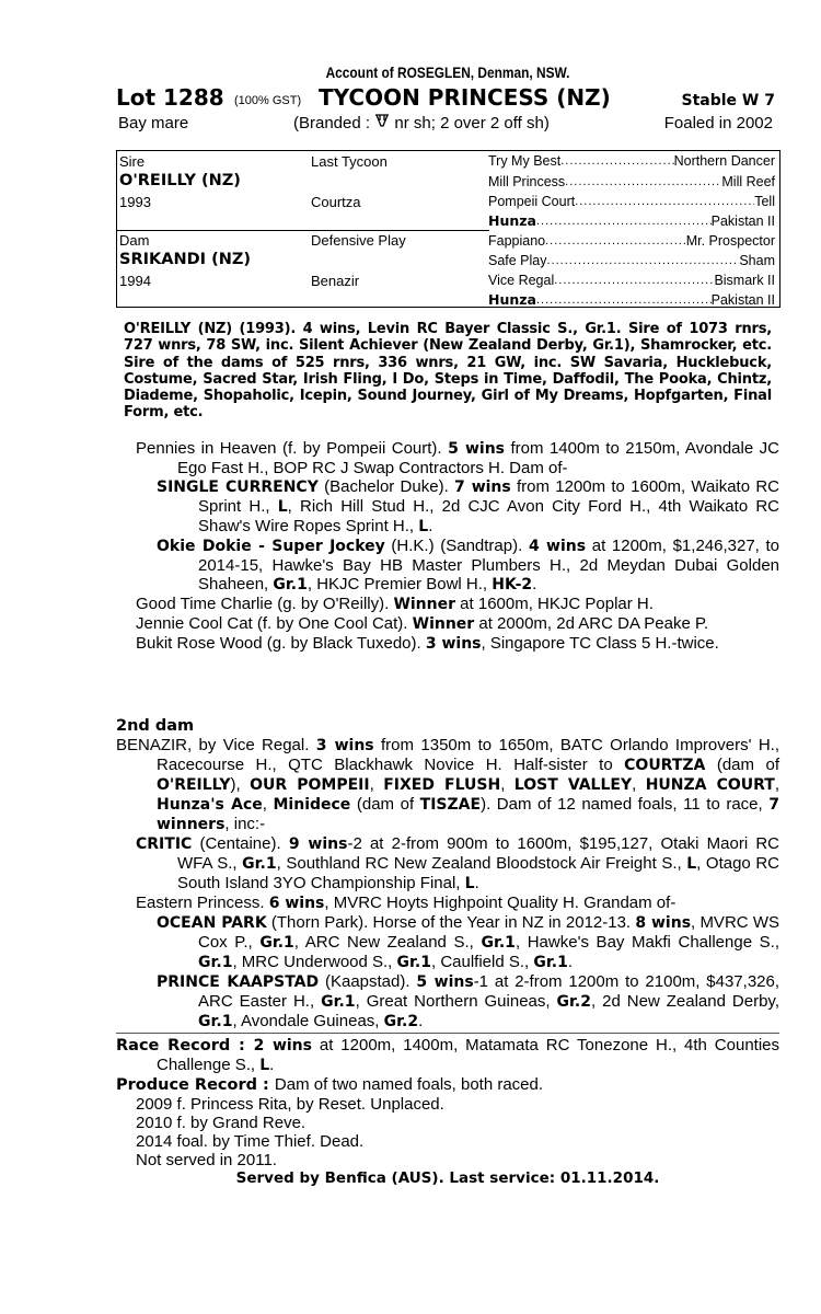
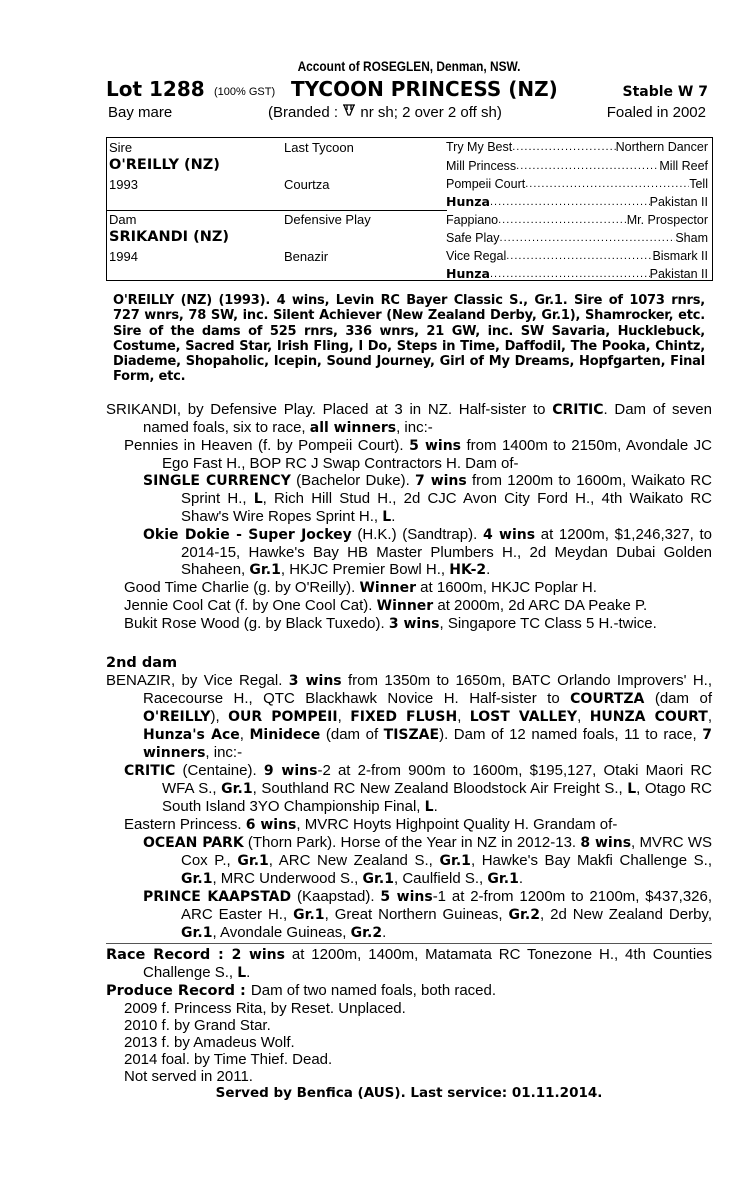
  Account of ROSEGLEN, Denman, NSW.
  Lot 1288
  (100% GST)
  TYCOON PRINCESS (NZ)
  Stable W 7
  Bay mare
  (Branded : nr sh; 2 over 2 off sh)
  Foaled in 2002
  Sire
  O'REILLY (NZ)
  1993
  Last Tycoon
  Courtza
  Try My Best
  Northern Dancer
  Mill Princess
  Mill Reef
  Pompeii Court
  Tell
  Hunza
  Pakistan II
  Dam
  SRIKANDI (NZ)
  1994
  Defensive Play
  Benazir
  Fappiano
  Mr. Prospector
  Safe Play
  Sham
  Vice Regal
  Bismark II
  Hunza
  Pakistan II
  O'REILLY (NZ) (1993). 4 wins, Levin RC Bayer Classic S., Gr.1. Sire of 1073 rnrs, 727 wnrs, 78 SW, inc. Silent Achiever (New Zealand Derby, Gr.1), Shamrocker, etc. Sire of the dams of 525 rnrs, 336 wnrs, 21 GW, inc. SW Savaria, Hucklebuck, Costume, Sacred Star, Irish Fling, I Do, Steps in Time, Daffodil, The Pooka, Chintz, Diademe, Shopaholic, Icepin, Sound Journey, Girl of My Dreams, Hopfgarten, Final Form, etc.
+ SRIKANDI, by Defensive Play. Placed at 3 in NZ. Half-sister to CRITIC. Dam of seven named foals, six to race, all winners, inc:-
  Pennies in Heaven (f. by Pompeii Court). 5 wins from 1400m to 2150m, Avondale JC Ego Fast H., BOP RC J Swap Contractors H. Dam of-
  SINGLE CURRENCY (Bachelor Duke). 7 wins from 1200m to 1600m, Waikato RC Sprint H., L, Rich Hill Stud H., 2d CJC Avon City Ford H., 4th Waikato RC Shaw's Wire Ropes Sprint H., L.
  Okie Dokie - Super Jockey (H.K.) (Sandtrap). 4 wins at 1200m, $1,246,327, to 2014-15, Hawke's Bay HB Master Plumbers H., 2d Meydan Dubai Golden Shaheen, Gr.1, HKJC Premier Bowl H., HK-2.
  Good Time Charlie (g. by O'Reilly). Winner at 1600m, HKJC Poplar H.
  Jennie Cool Cat (f. by One Cool Cat). Winner at 2000m, 2d ARC DA Peake P.
  Bukit Rose Wood (g. by Black Tuxedo). 3 wins, Singapore TC Class 5 H.-twice.
  2nd dam
  BENAZIR, by Vice Regal. 3 wins from 1350m to 1650m, BATC Orlando Improvers' H., Racecourse H., QTC Blackhawk Novice H. Half-sister to COURTZA (dam of O'REILLY), OUR POMPEII, FIXED FLUSH, LOST VALLEY, HUNZA COURT, Hunza's Ace, Minidece (dam of TISZAE). Dam of 12 named foals, 11 to race, 7 winners, inc:-
  CRITIC (Centaine). 9 wins-2 at 2-from 900m to 1600m, $195,127, Otaki Maori RC WFA S., Gr.1, Southland RC New Zealand Bloodstock Air Freight S., L, Otago RC South Island 3YO Championship Final, L.
  Eastern Princess. 6 wins, MVRC Hoyts Highpoint Quality H. Grandam of-
  OCEAN PARK (Thorn Park). Horse of the Year in NZ in 2012-13. 8 wins, MVRC WS Cox P., Gr.1, ARC New Zealand S., Gr.1, Hawke's Bay Makfi Challenge S., Gr.1, MRC Underwood S., Gr.1, Caulfield S., Gr.1.
  PRINCE KAAPSTAD (Kaapstad). 5 wins-1 at 2-from 1200m to 2100m, $437,326, ARC Easter H., Gr.1, Great Northern Guineas, Gr.2, 2d New Zealand Derby, Gr.1, Avondale Guineas, Gr.2.
  Race Record : 2 wins at 1200m, 1400m, Matamata RC Tonezone H., 4th Counties Challenge S., L.
  Produce Record : Dam of two named foals, both raced.
  2009 f. Princess Rita, by Reset. Unplaced.
- 2010 f. by Grand Reve.
+ 2010 f. by Grand Star.
+ 2013 f. by Amadeus Wolf.
  2014 foal. by Time Thief. Dead.
  Not served in 2011.
  Served by Benfica (AUS). Last service: 01.11.2014.
